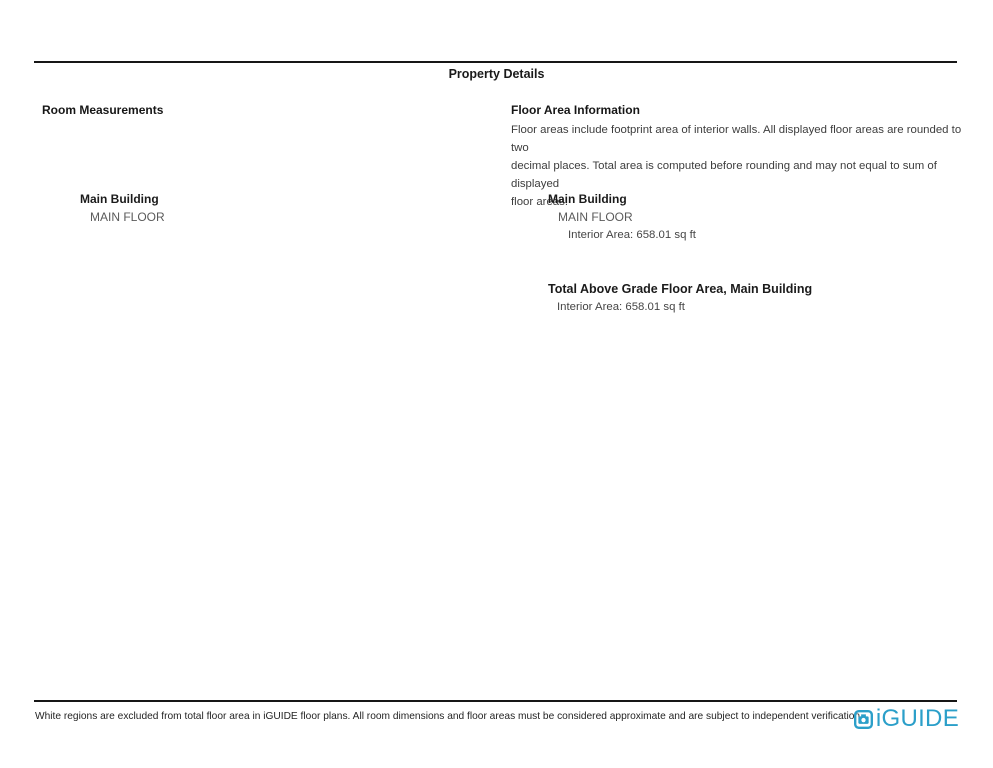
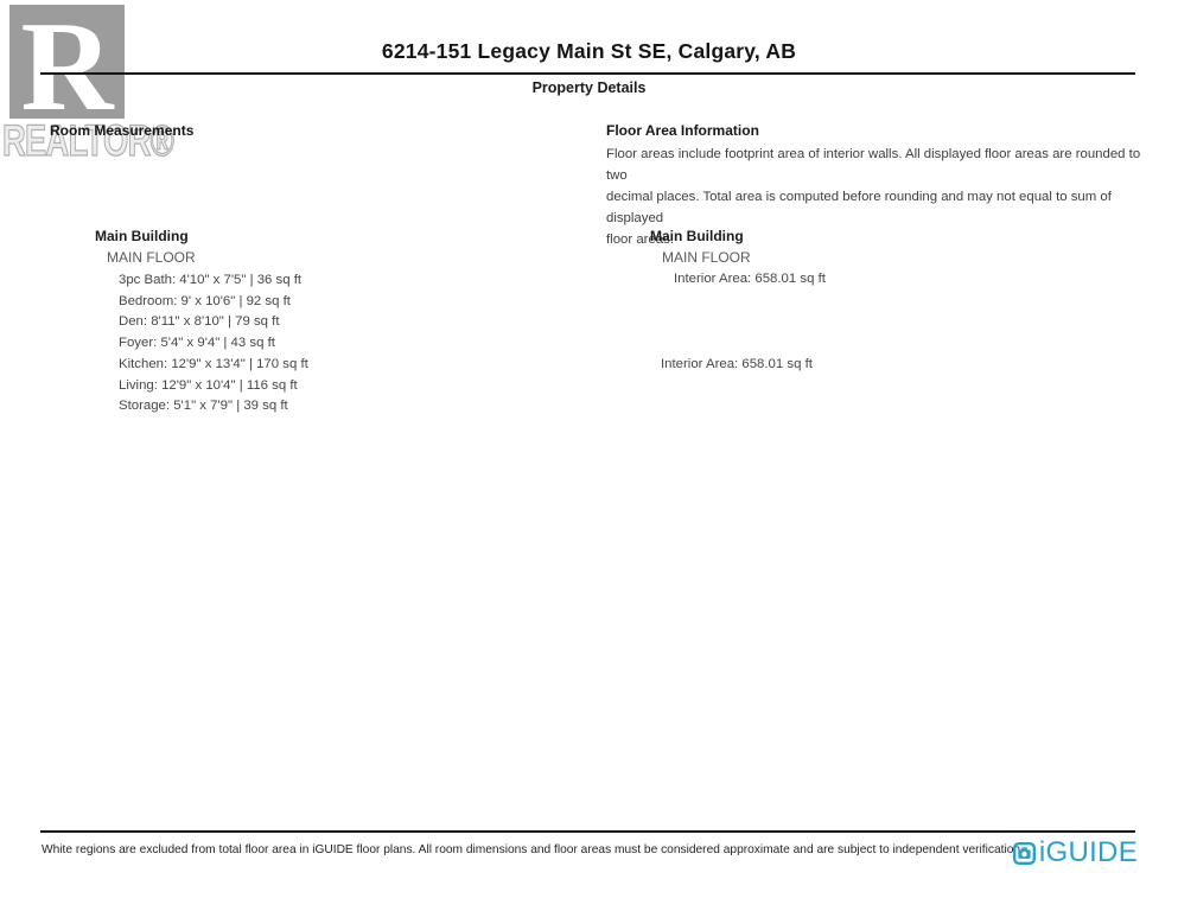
+ R
+ REALTOR®
+ 6214-151 Legacy Main St SE, Calgary, AB
  Property Details
  Room Measurements
  Main Building
  MAIN FLOOR
+ 3pc Bath: 4'10" x 7'5" | 36 sq ft
+ Bedroom: 9' x 10'6" | 92 sq ft
+ Den: 8'11" x 8'10" | 79 sq ft
+ Foyer: 5'4" x 9'4" | 43 sq ft
+ Kitchen: 12'9" x 13'4" | 170 sq ft
+ Living: 12'9" x 10'4" | 116 sq ft
+ Storage: 5'1" x 7'9" | 39 sq ft
  Floor Area Information
  Floor areas include footprint area of interior walls. All displayed floor areas are rounded to two
  decimal places. Total area is computed before rounding and may not equal to sum of displayed
  floor areas.
  Main Building
  MAIN FLOOR
  Interior Area: 658.01 sq ft
- Total Above Grade Floor Area, Main Building
  Interior Area: 658.01 sq ft
  White regions are excluded from total floor area in iGUIDE floor plans. All room dimensions and floor areas must be considered approximate and are subject to independent verificatio
  iGUIDE
